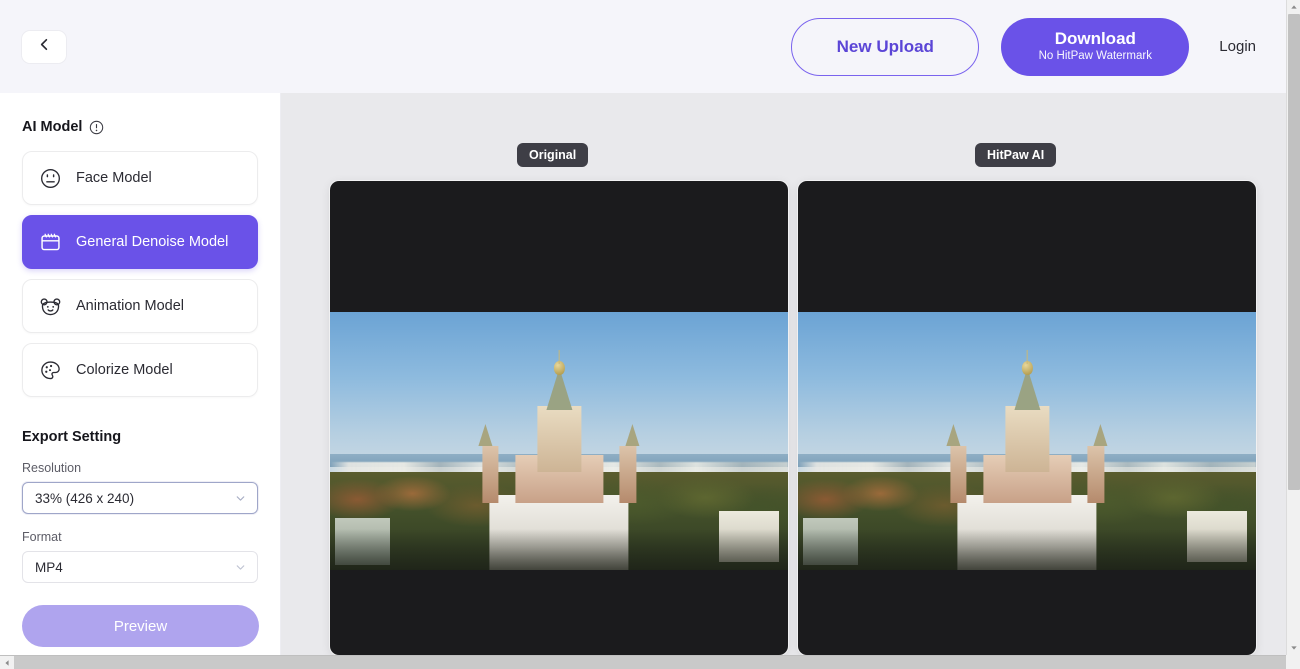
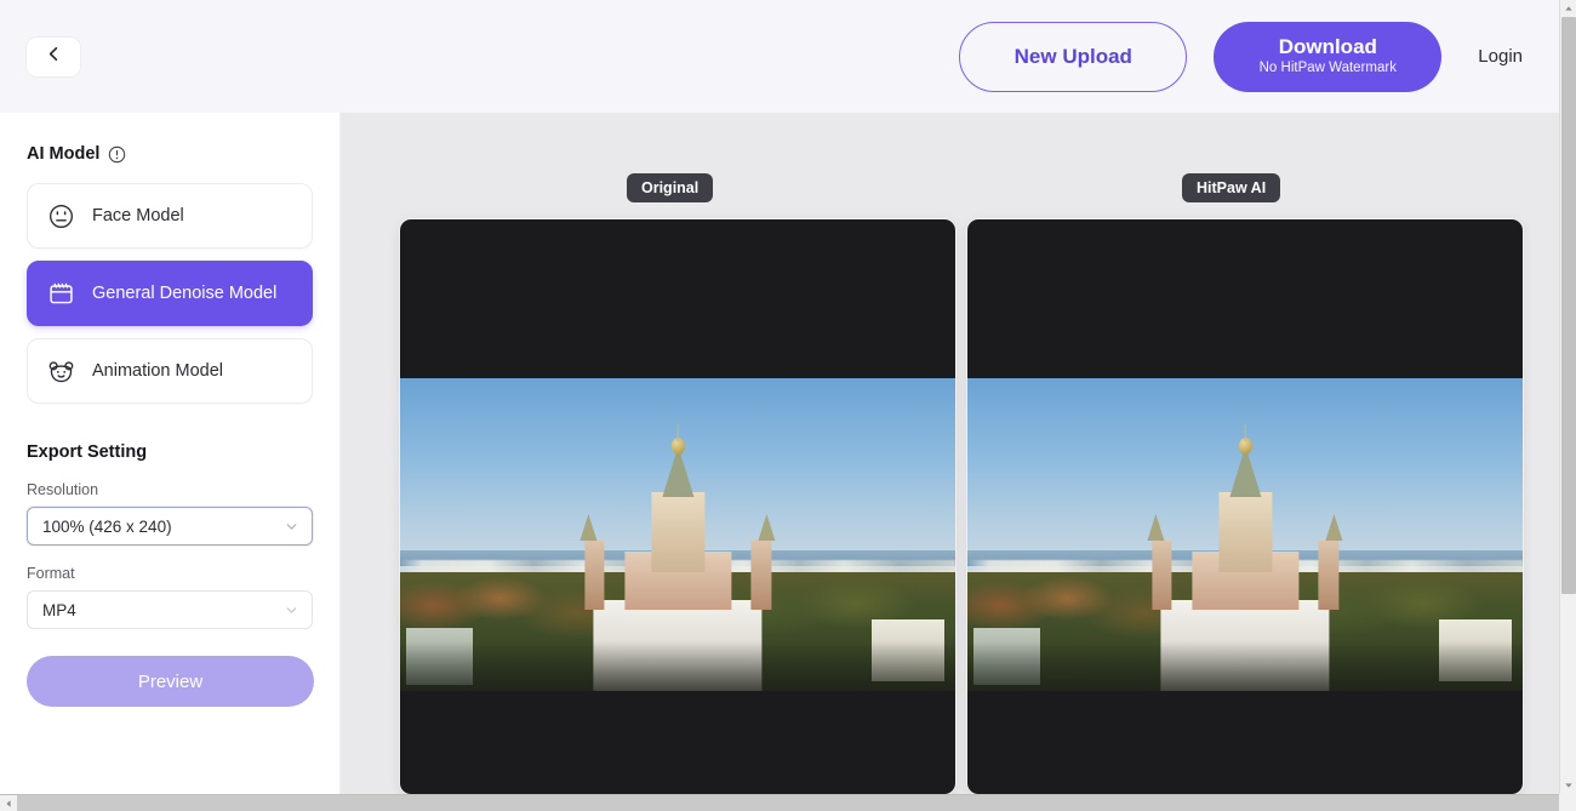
  New Upload
  Download
  No HitPaw Watermark
  Login
  AI Model
  Face Model
  General Denoise Model
  Animation Model
- Colorize Model
  Export Setting
  Resolution
- 33% (426 x 240)
+ 100% (426 x 240)
  Format
  MP4
  Preview
  Original
  HitPaw AI
